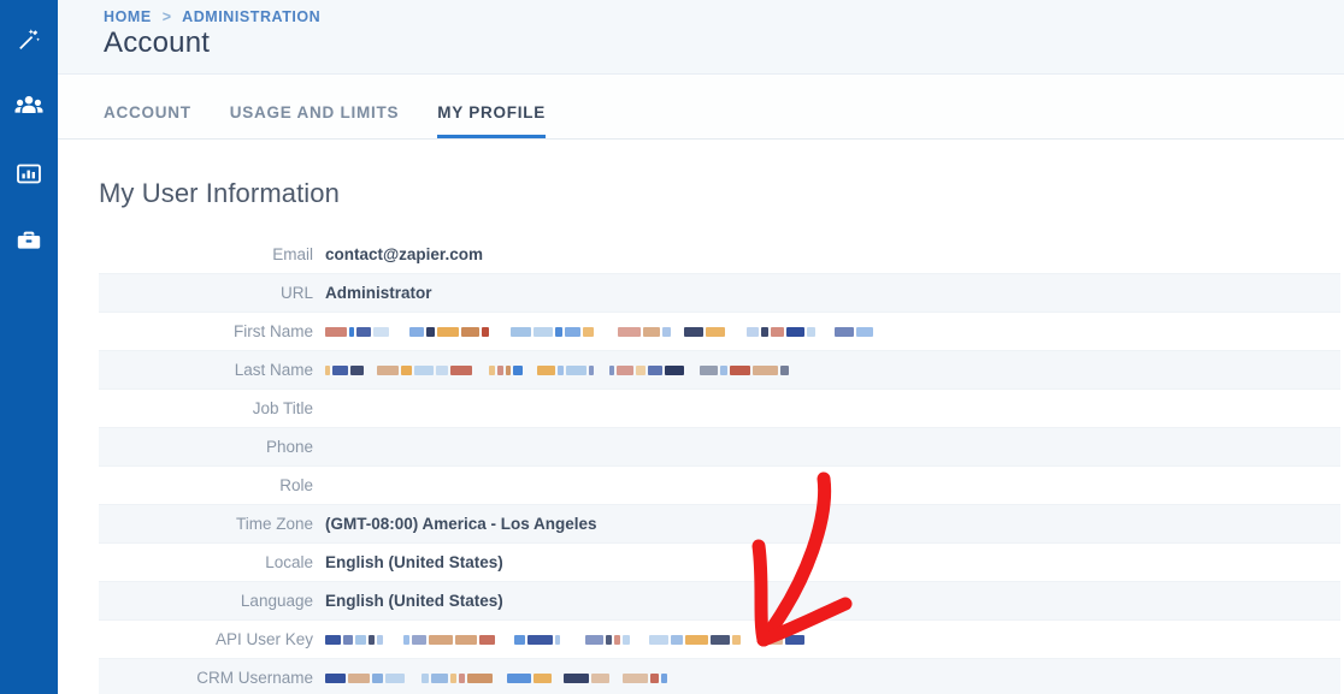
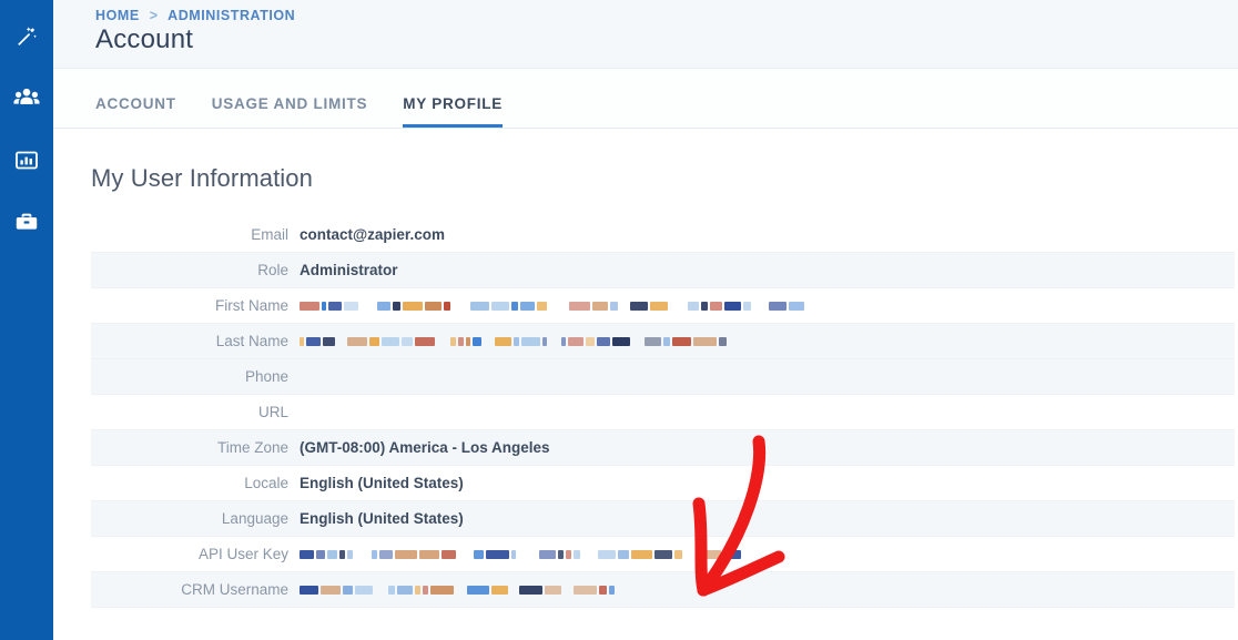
  HOME > ADMINISTRATION
  Account
  ACCOUNT
  USAGE AND LIMITS
  MY PROFILE
  My User Information
  Email
  contact@zapier.com
- URL
+ Role
  Administrator
  First Name
  Last Name
- Job Title
  Phone
- Role
+ URL
  Time Zone
  (GMT-08:00) America - Los Angeles
  Locale
  English (United States)
  Language
  English (United States)
  API User Key
  CRM Username
